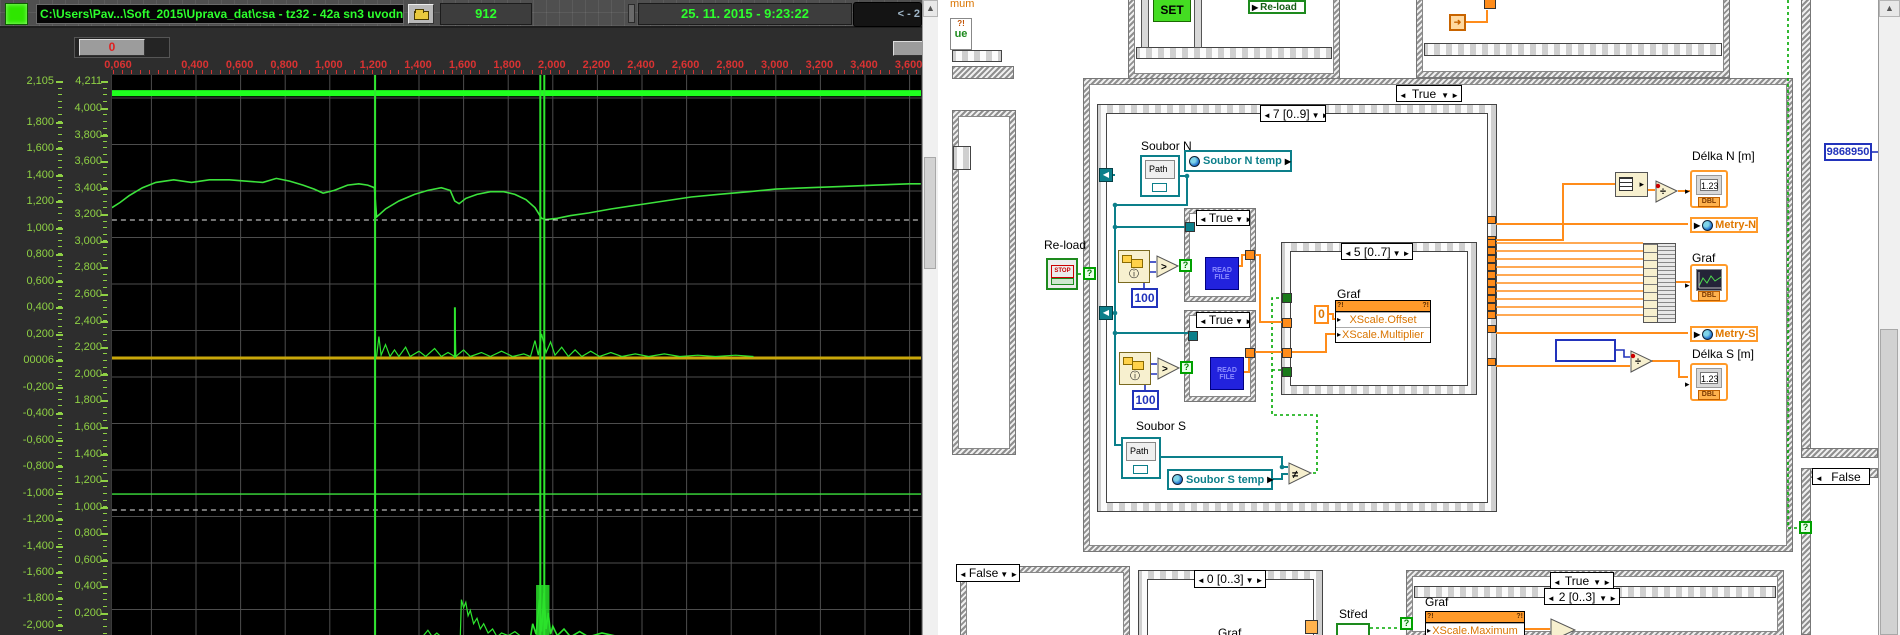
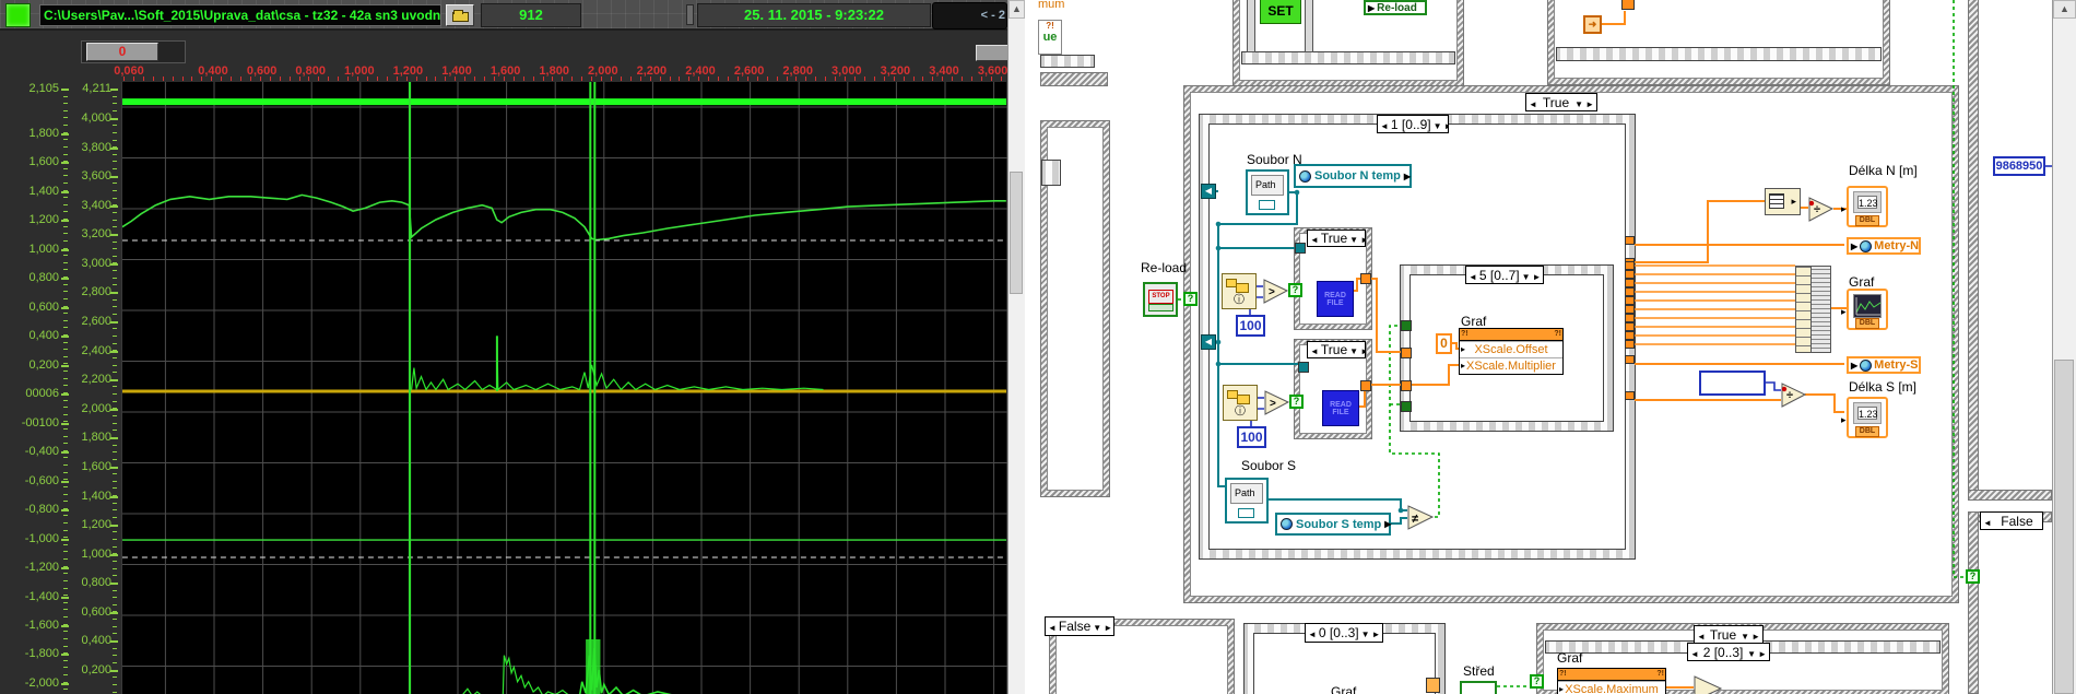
  C:\Users\Pav...\Soft_2015\Uprava_dat\csa - tz32 - 42a sn3 uvodn
  912
  25. 11. 2015 - 9:23:22
  < - 2
  0
  0,060
  0,400
  0,600
  0,800
  1,000
  1,200
  1,400
  1,600
  1,800
  2,000
  2,200
  2,400
  2,600
  2,800
  3,000
  3,200
  3,400
  3,600
  2,105
  1,800
  1,600
  1,400
  1,200
  1,000
  0,800
  0,600
  0,400
  0,200
  00006
- -0,200
+ -00100
  -0,400
  -0,600
  -0,800
  -1,000
  -1,200
  -1,400
  -1,600
  -1,800
  -2,000
  4,211
  4,000
  3,800
  3,600
  3,400
  3,200
  3,000
  2,800
  2,600
  2,400
  2,200
  2,000
  1,800
  1,600
  1,400
  1,200
  1,000
  0,800
  0,600
  0,400
  0,200
  ▲
  mum
  ?!
  ue
  SET
  ▶
  Re-load
  ➜
  True
- 7 [0..9]
+ 1 [0..9]
  ◀
  ◀
  Re-load
  ?
  Soubor N
  Path
  Soubor N temp
  ▶
  True
  ?
  ⓘ
  >
  100
  True
  ?
  ⓘ
  >
  100
  Soubor S
  Path
  Soubor S temp
  ▶
  ≠
  5 [0..7]
  Graf
  XScale.Offset
  XScale.Multiplier
  0
  ▸
  ÷
  ÷
  Délka N [m]
  1.23
  ▶
  Metry-N
  Graf
  ▶
  Metry-S
  Délka S [m]
  1.23
  9868950
  False
  ?
  False
  0 [0..3]
  Graf
  Střed
  True
  2 [0..3]
  Graf
  XScale.Maximum
  ?
  ▲
